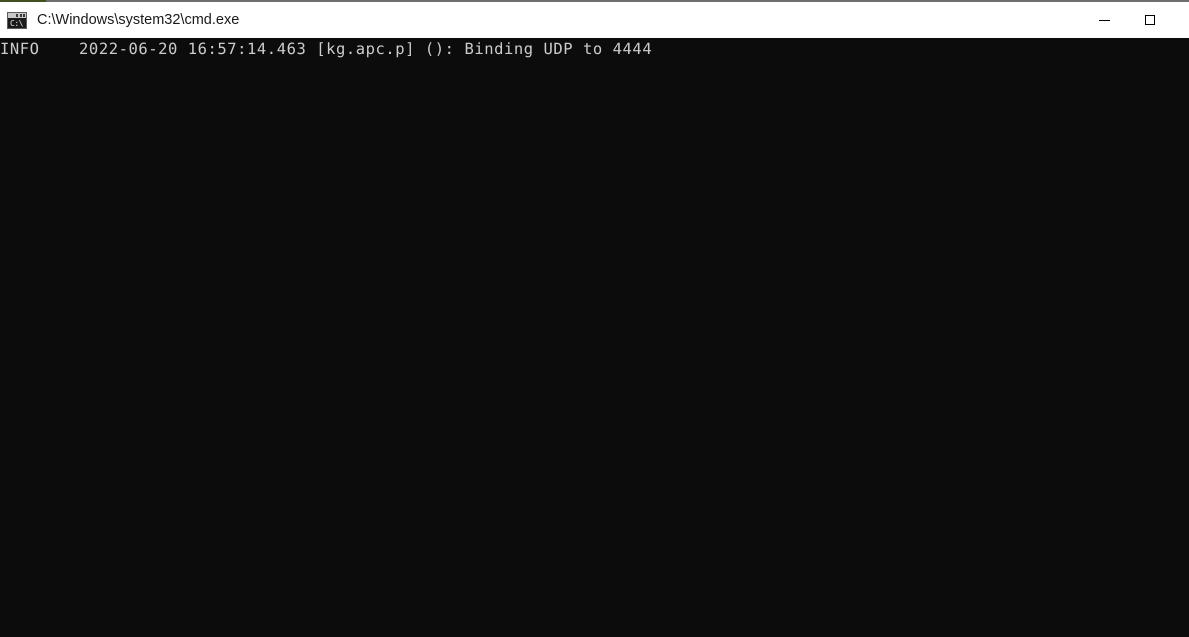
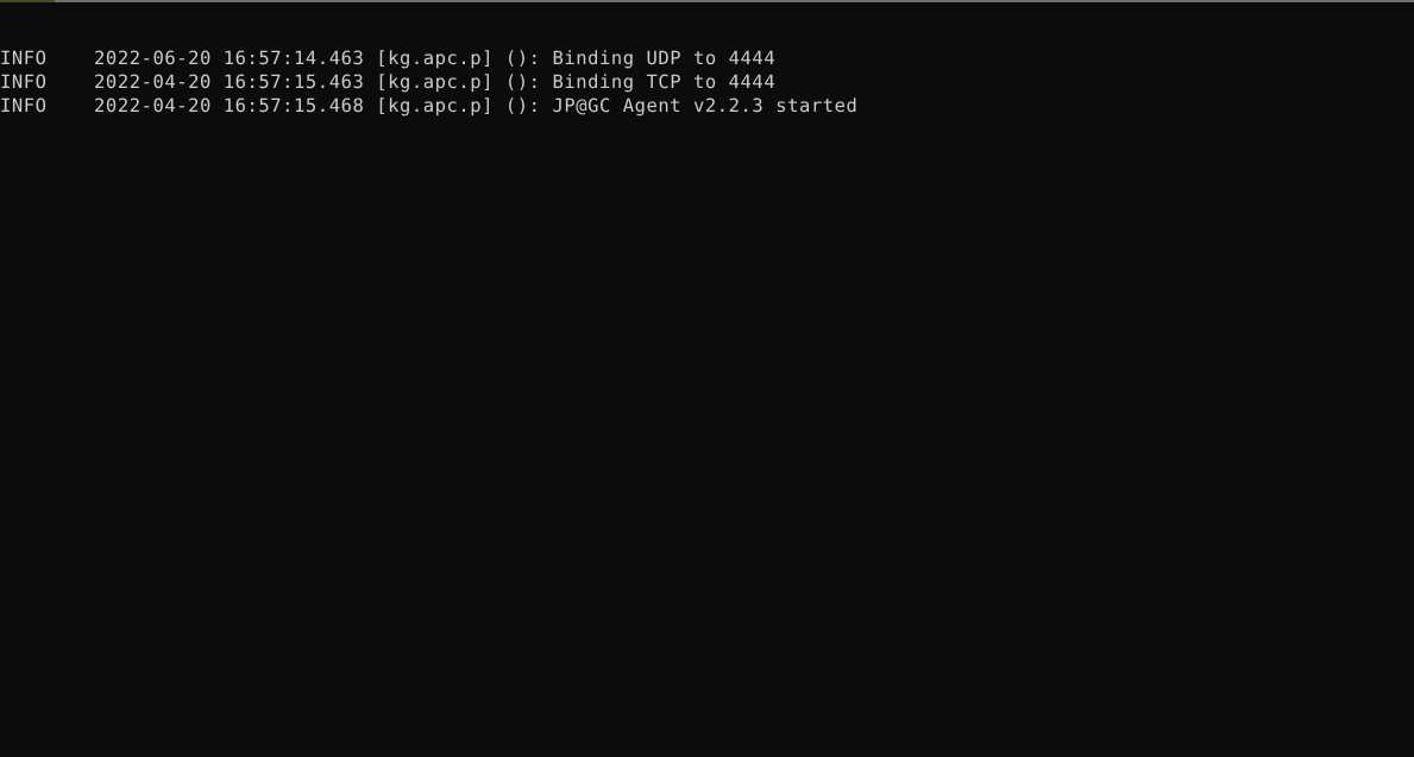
- C:\
- C:\Windows\system32\cmd.exe
  INFO 2022-06-20 16:57:14.463 [kg.apc.p] (): Binding UDP to 4444
+ INFO 2022-04-20 16:57:15.463 [kg.apc.p] (): Binding TCP to 4444
+ INFO 2022-04-20 16:57:15.468 [kg.apc.p] (): JP@GC Agent v2.2.3 started
